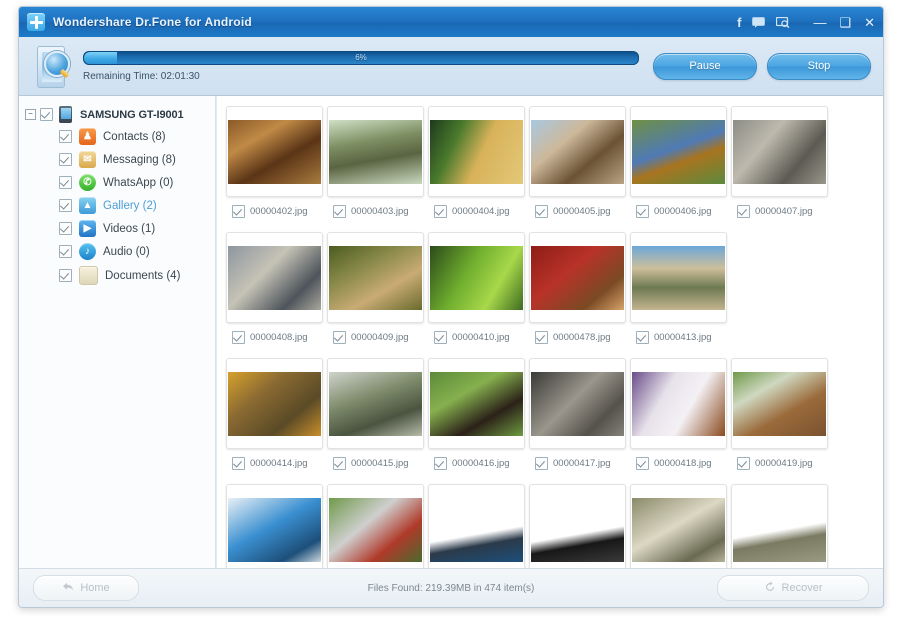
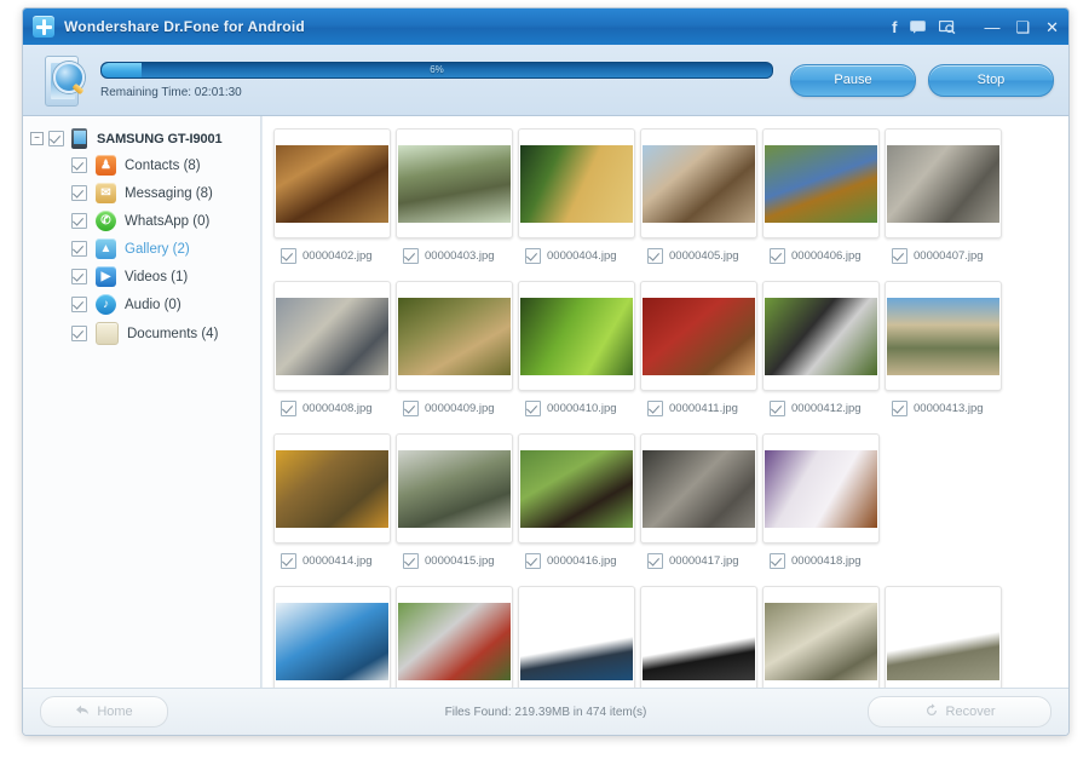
  Wondershare Dr.Fone for Android
  f
  —
  ❑
  ✕
  6%
  Remaining Time: 02:01:30
  Pause
  Stop
  −
  SAMSUNG GT-I9001
  ♟
  Contacts (8)
  ✉
  Messaging (8)
  ✆
  WhatsApp (0)
  ▲
  Gallery (2)
  ▶
  Videos (1)
  ♪
  Audio (0)
  Documents (4)
  00000402.jpg
  00000403.jpg
  00000404.jpg
  00000405.jpg
  00000406.jpg
  00000407.jpg
  00000408.jpg
  00000409.jpg
  00000410.jpg
- 00000478.jpg
+ 00000411.jpg
+ 00000412.jpg
  00000413.jpg
  00000414.jpg
  00000415.jpg
  00000416.jpg
  00000417.jpg
  00000418.jpg
- 00000419.jpg
  Home
  Files Found: 219.39MB in 474 item(s)
  Recover
